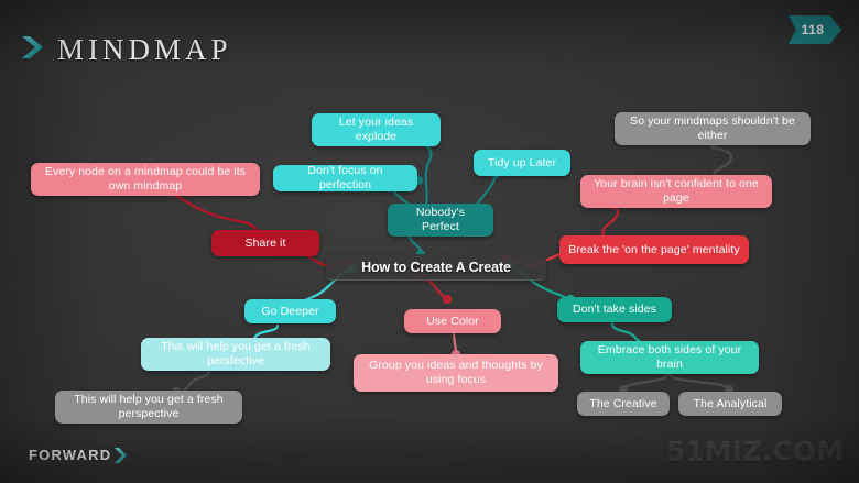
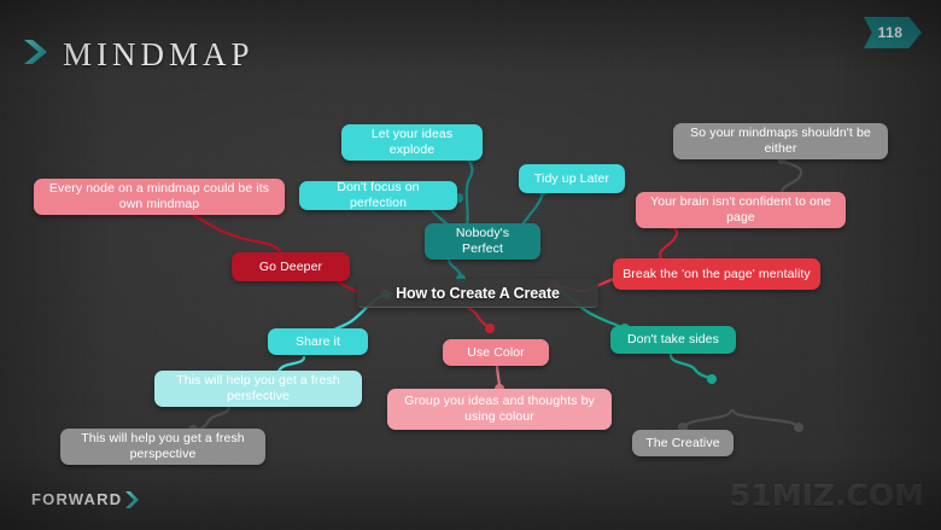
  Let your ideas explode
  Don't focus on perfection
  Tidy up Later
  Nobody's Perfect
  Every node on a mindmap could be its own mindmap
- Share it
+ Go Deeper
  So your mindmaps shouldn't be either
  Your brain isn't confident to one page
  Break the 'on the page' mentality
- Go Deeper
+ Share it
  This will help you get a fresh persfective
  This will help you get a fresh perspective
  Use Color
- Group you ideas and thoughts by using focus
+ Group you ideas and thoughts by using colour
  Don't take sides
- Embrace both sides of your brain
  The Creative
- The Analytical
  How to Create A Create
